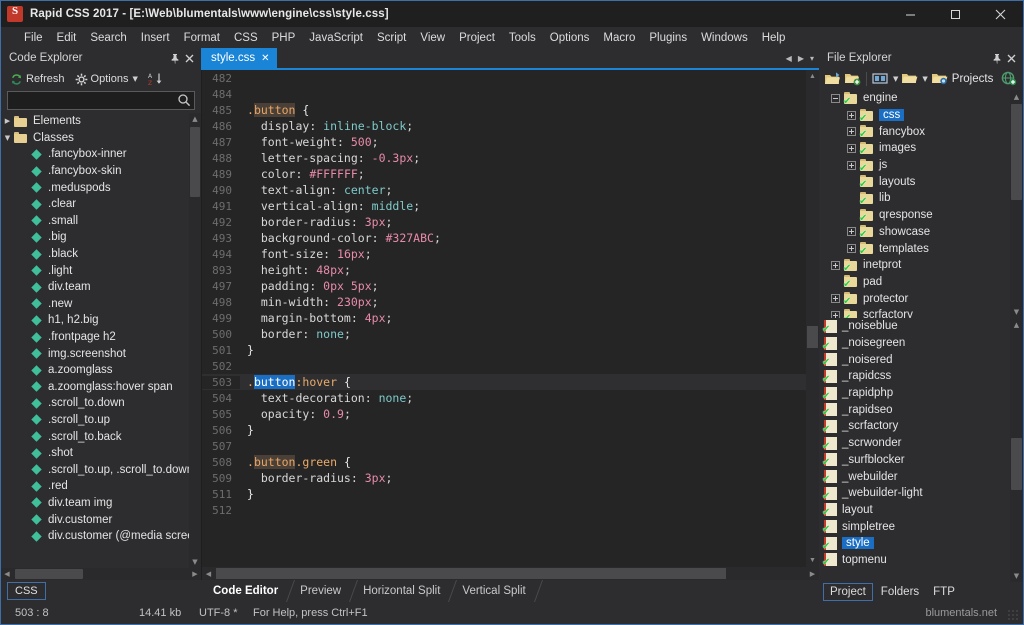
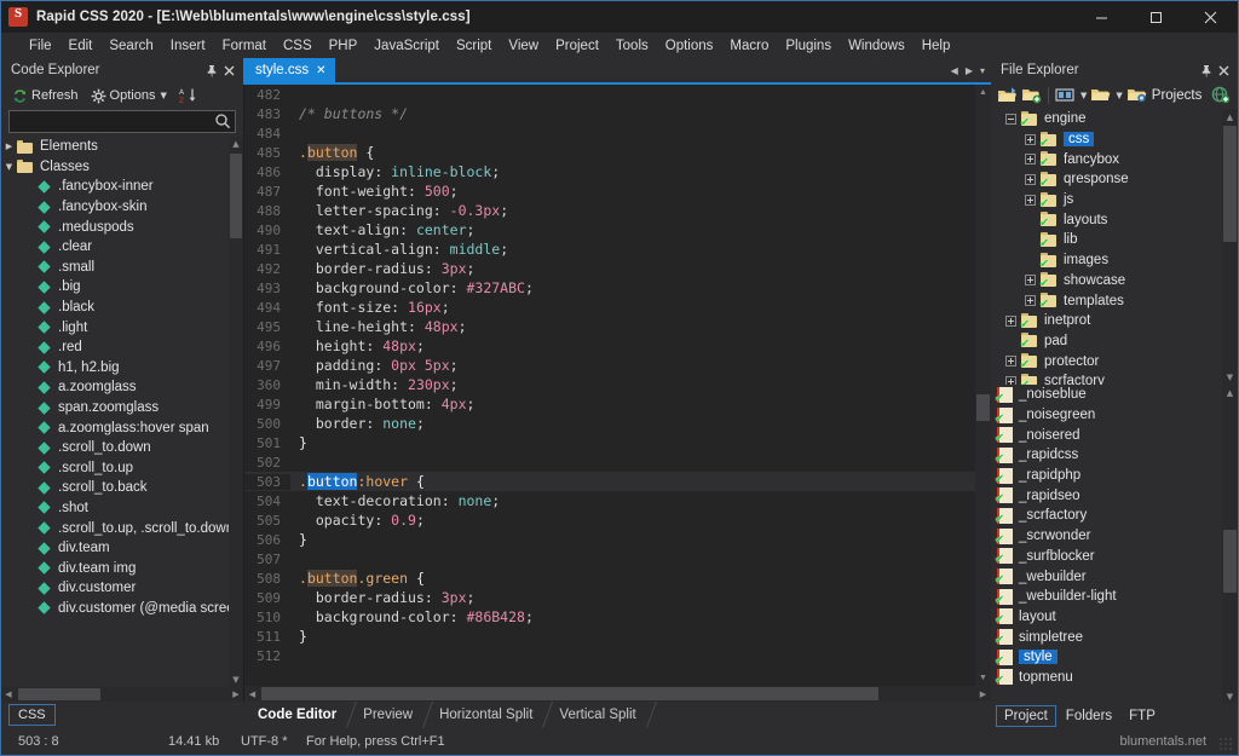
- Rapid CSS 2017 - [E:\Web\blumentals\www\engine\css\style.css]
+ Rapid CSS 2020 - [E:\Web\blumentals\www\engine\css\style.css]
  File
  Edit
  Search
  Insert
  Format
  CSS
  PHP
  JavaScript
  Script
  View
  Project
  Tools
  Options
  Macro
  Plugins
  Windows
  Help
  Code Explorer
  Refresh
  Options
  ▼
  ▶
  Elements
  ▼
  Classes
  .fancybox-inner
  .fancybox-skin
  .meduspods
  .clear
  .small
  .big
  .black
  .light
- div.team
+ .red
- .new
  h1, h2.big
- .frontpage h2
- img.screenshot
  a.zoomglass
+ span.zoomglass
  a.zoomglass:hover span
  .scroll_to.down
  .scroll_to.up
  .scroll_to.back
  .shot
  .scroll_to.up, .scroll_to.dow
- .red
+ div.team
  div.team img
  div.customer
  div.customer (@media scre
  ▲
  ▼
  ◀
  ▶
  CSS
  style.css
  ✕
  ◀
  ▶
  ▾
  482
+ 483
+ /* buttons */
  484
  485
  .button {
  486
  display: inline-block;
  487
  font-weight: 500;
  488
  letter-spacing: -0.3px;
- 489
- color: #FFFFFF;
  490
  text-align: center;
  491
  vertical-align: middle;
  492
  border-radius: 3px;
  493
  background-color: #327ABC;
  494
  font-size: 16px;
+ 495
+ line-height: 48px;
- 893
+ 496
  height: 48px;
  497
  padding: 0px 5px;
- 498
+ 360
  min-width: 230px;
  499
  margin-bottom: 4px;
  500
  border: none;
  501
  }
  502
  503
  .button:hover {
  504
  text-decoration: none;
  505
  opacity: 0.9;
  506
  }
  507
  508
  .button.green {
  509
  border-radius: 3px;
+ 510
+ background-color: #86B428;
  511
  }
  512
  ◀
  ▶
  Code Editor
  Preview
  Horizontal Split
  Vertical Split
  File Explorer
  ▼
  ▼
  Projects
  ✔
  engine
  ✔
  css
  ✔
  fancybox
  ✔
- images
+ qresponse
  ✔
  js
  ✔
  layouts
  ✔
  lib
  ✔
- qresponse
+ images
  ✔
  showcase
  ✔
  templates
  ✔
  inetprot
  ✔
  pad
  ✔
  protector
  scrfactory
  ▲
  ▼
  ✔
  _noiseblue
  ✔
  _noisegreen
  ✔
  _noisered
  ✔
  _rapidcss
  ✔
  _rapidphp
  ✔
  _rapidseo
  ✔
  _scrfactory
  ✔
  _scrwonder
  ✔
  _surfblocker
  ✔
  _webuilder
  ✔
  _webuilder-light
  ✔
  layout
  ✔
  simpletree
  ✔
  style
  ✔
  topmenu
  ▲
  ▼
  Project
  Folders
  FTP
  503 : 8
  14.41 kb
  UTF-8 *
  For Help, press Ctrl+F1
  blumentals.net
